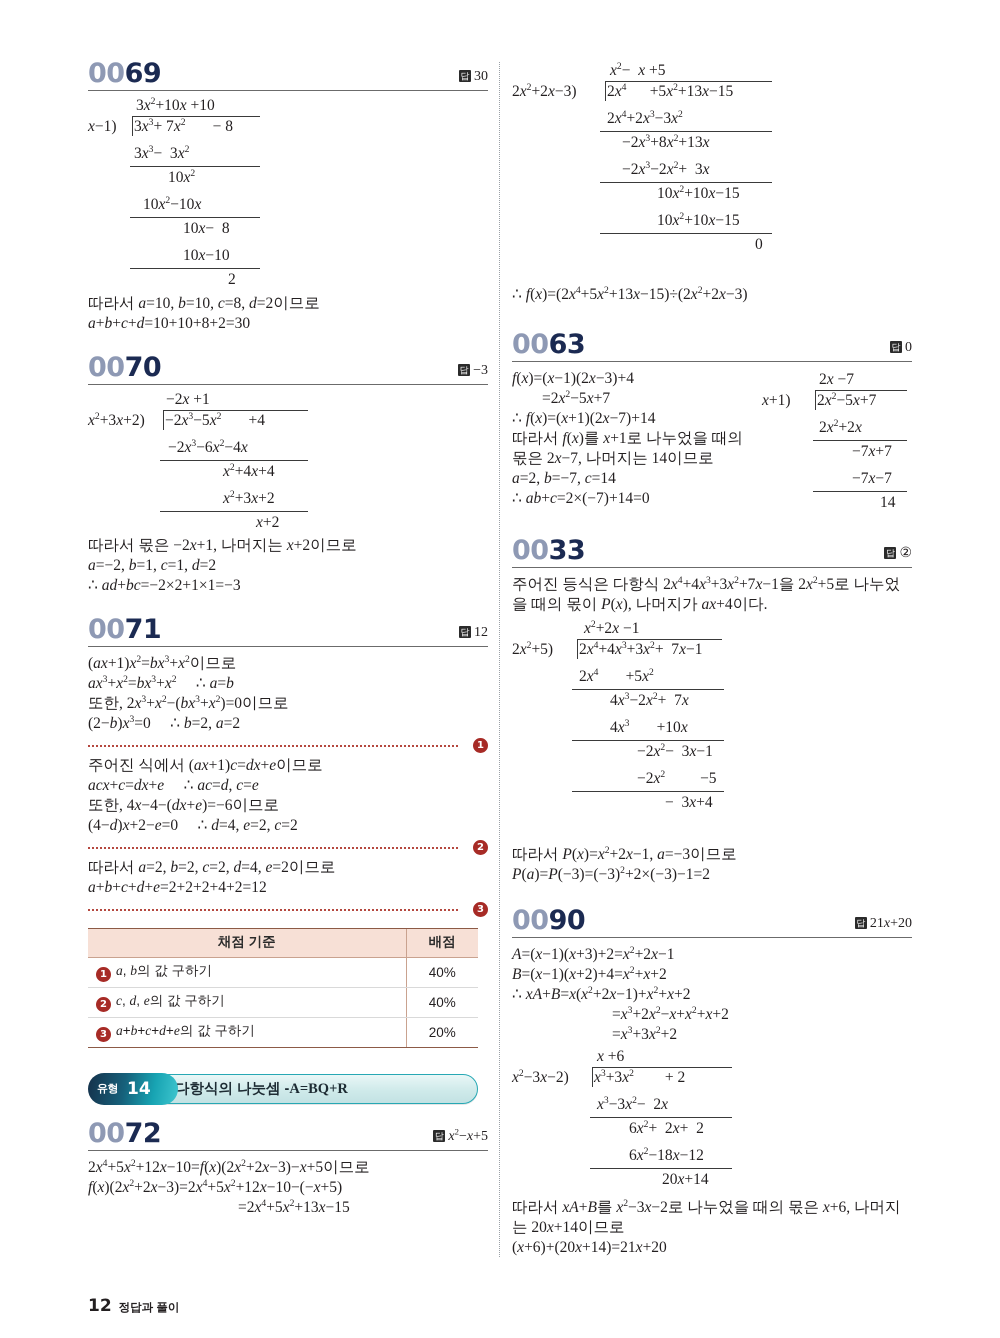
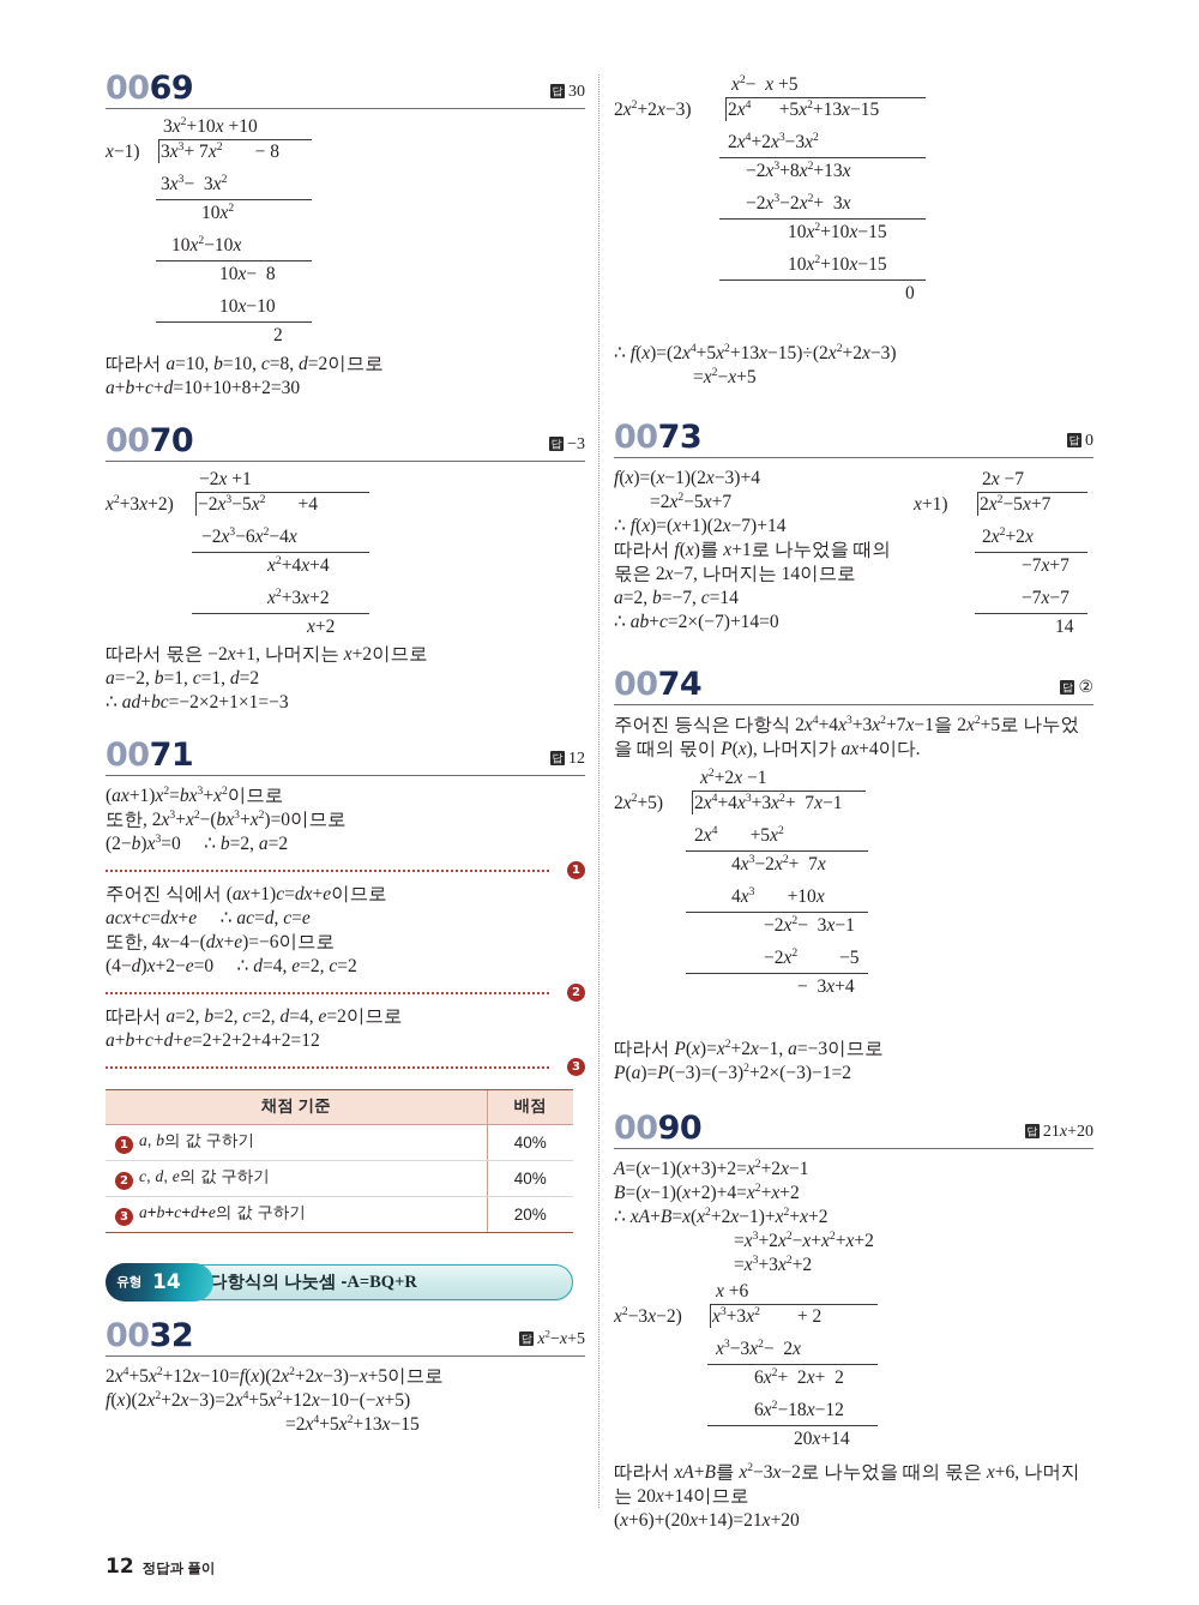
  0069
  답 30
  3x2+10x +10
  x−1)
  3x3+ 7x2 − 8
  3x3− 3x2
  10x2
  10x2−10x
  10x− 8
  10x−10
  2
  따라서 a=10, b=10, c=8, d=2이므로
  a+b+c+d=10+10+8+2=30
  0070
  답 −3
  −2x +1
  x2+3x+2)
  −2x3−5x2 +4
  −2x3−6x2−4x
  x2+4x+4
  x2+3x+2
  x+2
  따라서 몫은 −2x+1, 나머지는 x+2이므로
  a=−2, b=1, c=1, d=2
  ∴ ad+bc=−2×2+1×1=−3
  0071
  답 12
  (ax+1)x2=bx3+x2이므로
- ax3+x2=bx3+x2 ∴ a=b
  또한, 2x3+x2−(bx3+x2)=0이므로
  (2−b)x3=0 ∴ b=2, a=2
  1
  주어진 식에서 (ax+1)c=dx+e이므로
  acx+c=dx+e ∴ ac=d, c=e
  또한, 4x−4−(dx+e)=−6이므로
  (4−d)x+2−e=0 ∴ d=4, e=2, c=2
  2
  따라서 a=2, b=2, c=2, d=4, e=2이므로
  a+b+c+d+e=2+2+2+4+2=12
  3
  채점 기준	배점
  1 a, b의 값 구하기	40%
  2 c, d, e의 값 구하기	40%
  3 a+b+c+d+e의 값 구하기	20%
  다항식의 나눗셈 -
  A=BQ+R
  유형
  14
- 0072
+ 0032
  답 x2−x+5
  2x4+5x2+12x−10=f(x)(2x2+2x−3)−x+5이므로
  f(x)(2x2+2x−3)=2x4+5x2+12x−10−(−x+5)
  =2x4+5x2+13x−15
  x2− x +5
  2x2+2x−3)
  2x4 +5x2+13x−15
  2x4+2x3−3x2
  −2x3+8x2+13x
  −2x3−2x2+ 3x
  10x2+10x−15
  10x2+10x−15
  0
  ∴ f(x)=(2x4+5x2+13x−15)÷(2x2+2x−3)
+ =x2−x+5
- 0063
+ 0073
  답 0
  f(x)=(x−1)(2x−3)+4
  =2x2−5x+7
  ∴ f(x)=(x+1)(2x−7)+14
  따라서 f(x)를 x+1로 나누었을 때의
  몫은 2x−7, 나머지는 14이므로
  a=2, b=−7, c=14
  ∴ ab+c=2×(−7)+14=0
  2x −7
  x+1)
  2x2−5x+7
  2x2+2x
  −7x+7
  −7x−7
  14
- 0033
+ 0074
  답 ②
  주어진 등식은 다항식 2x4+4x3+3x2+7x−1을 2x2+5로 나누었
  을 때의 몫이 P(x), 나머지가 ax+4이다.
  x2+2x −1
  2x2+5)
  2x4+4x3+3x2+ 7x−1
  2x4 +5x2
  4x3−2x2+ 7x
  4x3 +10x
  −2x2− 3x−1
  −2x2 −5
  − 3x+4
  따라서 P(x)=x2+2x−1, a=−3이므로
  P(a)=P(−3)=(−3)2+2×(−3)−1=2
  0090
  답 21x+20
  A=(x−1)(x+3)+2=x2+2x−1
  B=(x−1)(x+2)+4=x2+x+2
  ∴ xA+B=x(x2+2x−1)+x2+x+2
  =x3+2x2−x+x2+x+2
  =x3+3x2+2
  x +6
  x2−3x−2)
  x3+3x2 + 2
  x3−3x2− 2x
  6x2+ 2x+ 2
  6x2−18x−12
  20x+14
  따라서 xA+B를 x2−3x−2로 나누었을 때의 몫은 x+6, 나머지
  는 20x+14이므로
  (x+6)+(20x+14)=21x+20
  12
  정답과 풀이
